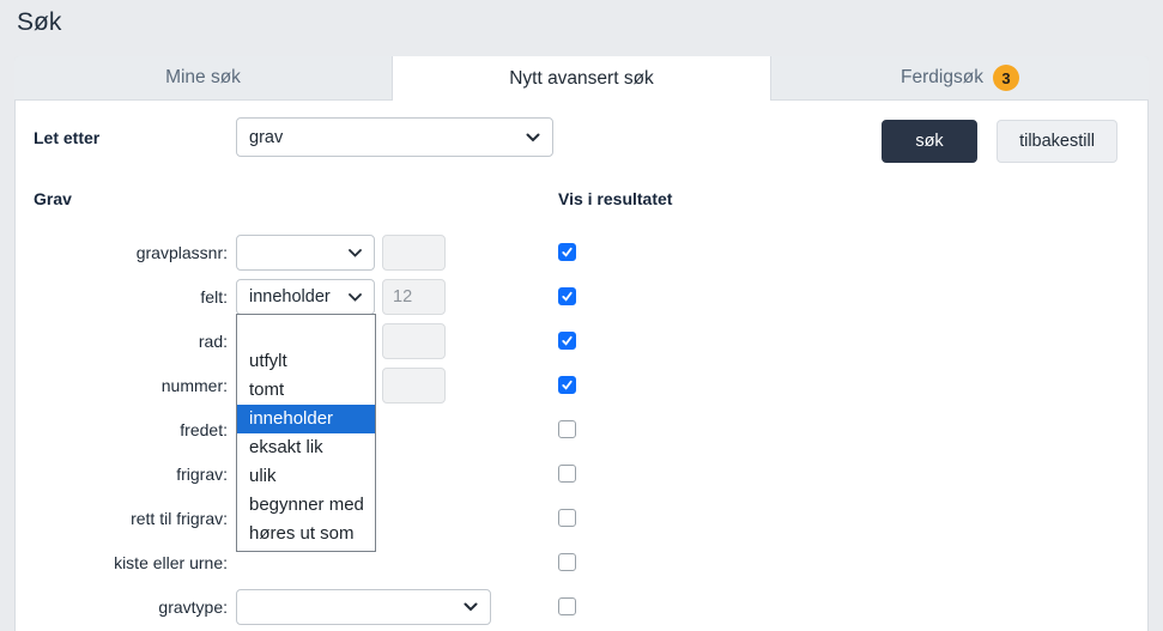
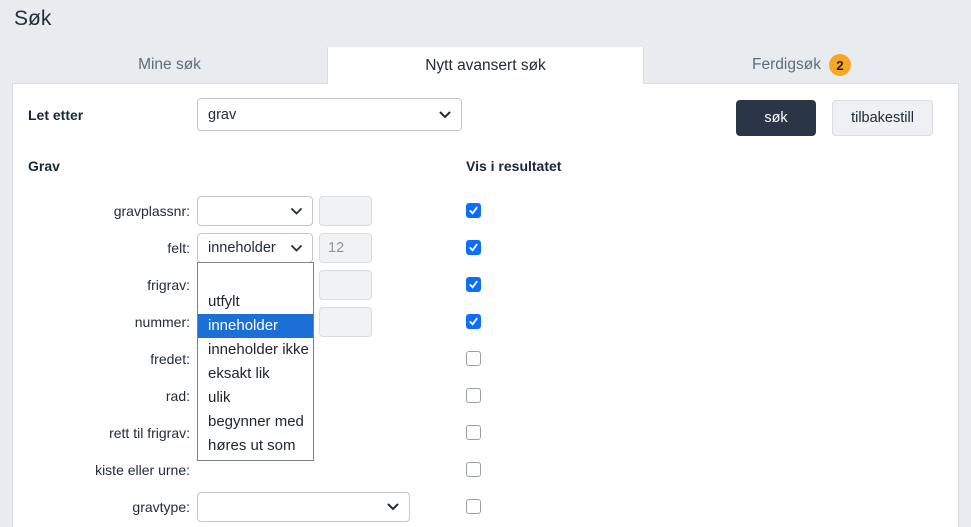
  Søk
  Mine søk
  Nytt avansert søk
  Ferdigsøk
- 3
+ 2
  Let etter
  grav
  søk
  tilbakestill
  Grav
  Vis i resultatet
  gravplassnr:
  felt:
- rad:
+ frigrav:
  nummer:
  fredet:
- frigrav:
+ rad:
  rett til frigrav:
  kiste eller urne:
  gravtype:
  inneholder
  12
  utfylt
- tomt
  inneholder
+ inneholder ikke
  eksakt lik
  ulik
  begynner med
  høres ut som
